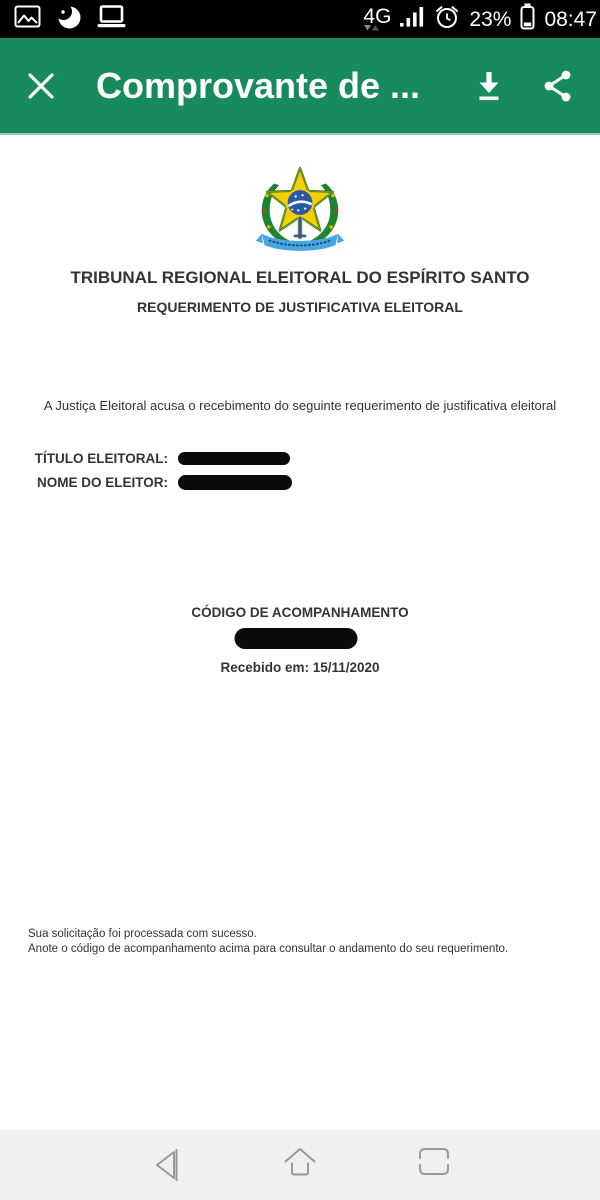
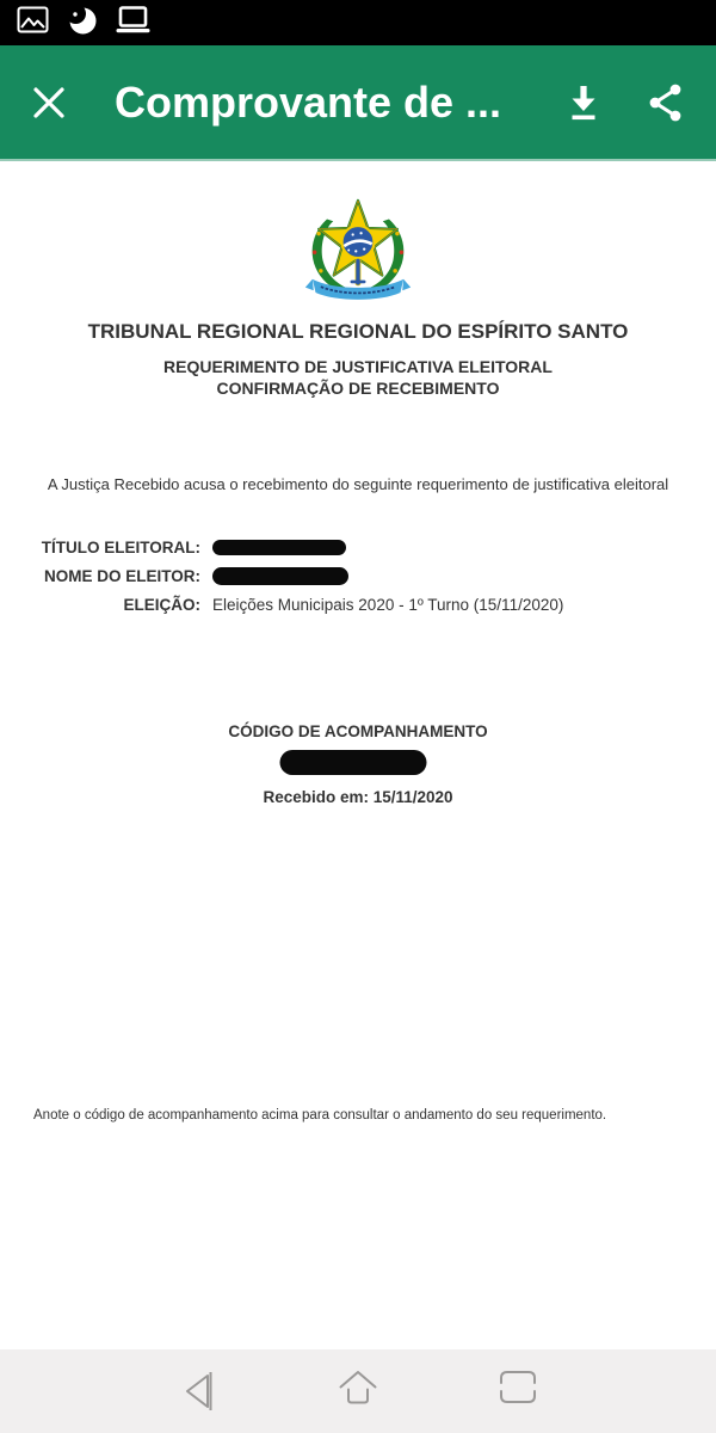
- 4G
- 23%
- 08:47
  Comprovante de ...
- TRIBUNAL REGIONAL ELEITORAL DO ESPÍRITO SANTO
+ TRIBUNAL REGIONAL REGIONAL DO ESPÍRITO SANTO
  REQUERIMENTO DE JUSTIFICATIVA ELEITORAL
+ CONFIRMAÇÃO DE RECEBIMENTO
- A Justiça Eleitoral acusa o recebimento do seguinte requerimento de justificativa eleitoral
+ A Justiça Recebido acusa o recebimento do seguinte requerimento de justificativa eleitoral
  TÍTULO ELEITORAL:
  NOME DO ELEITOR:
+ ELEIÇÃO:
+ Eleições Municipais 2020 - 1º Turno (15/11/2020)
  CÓDIGO DE ACOMPANHAMENTO
  Recebido em: 15/11/2020
- Sua solicitação foi processada com sucesso.
  Anote o código de acompanhamento acima para consultar o andamento do seu requerimento.
